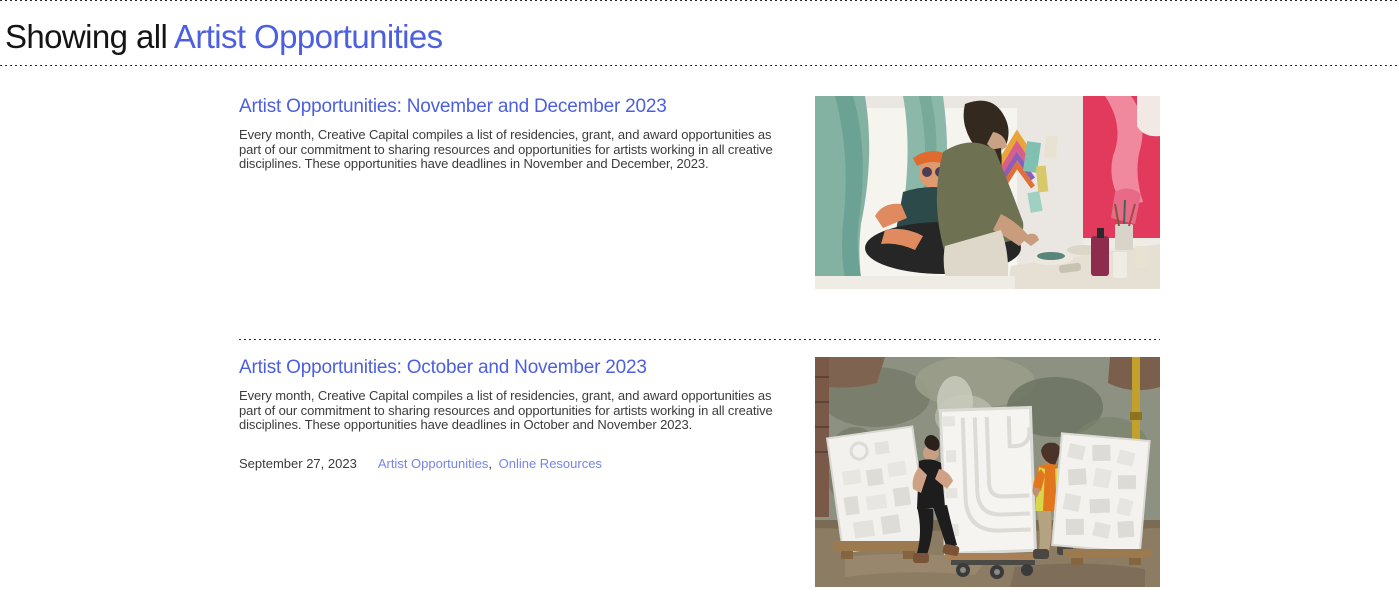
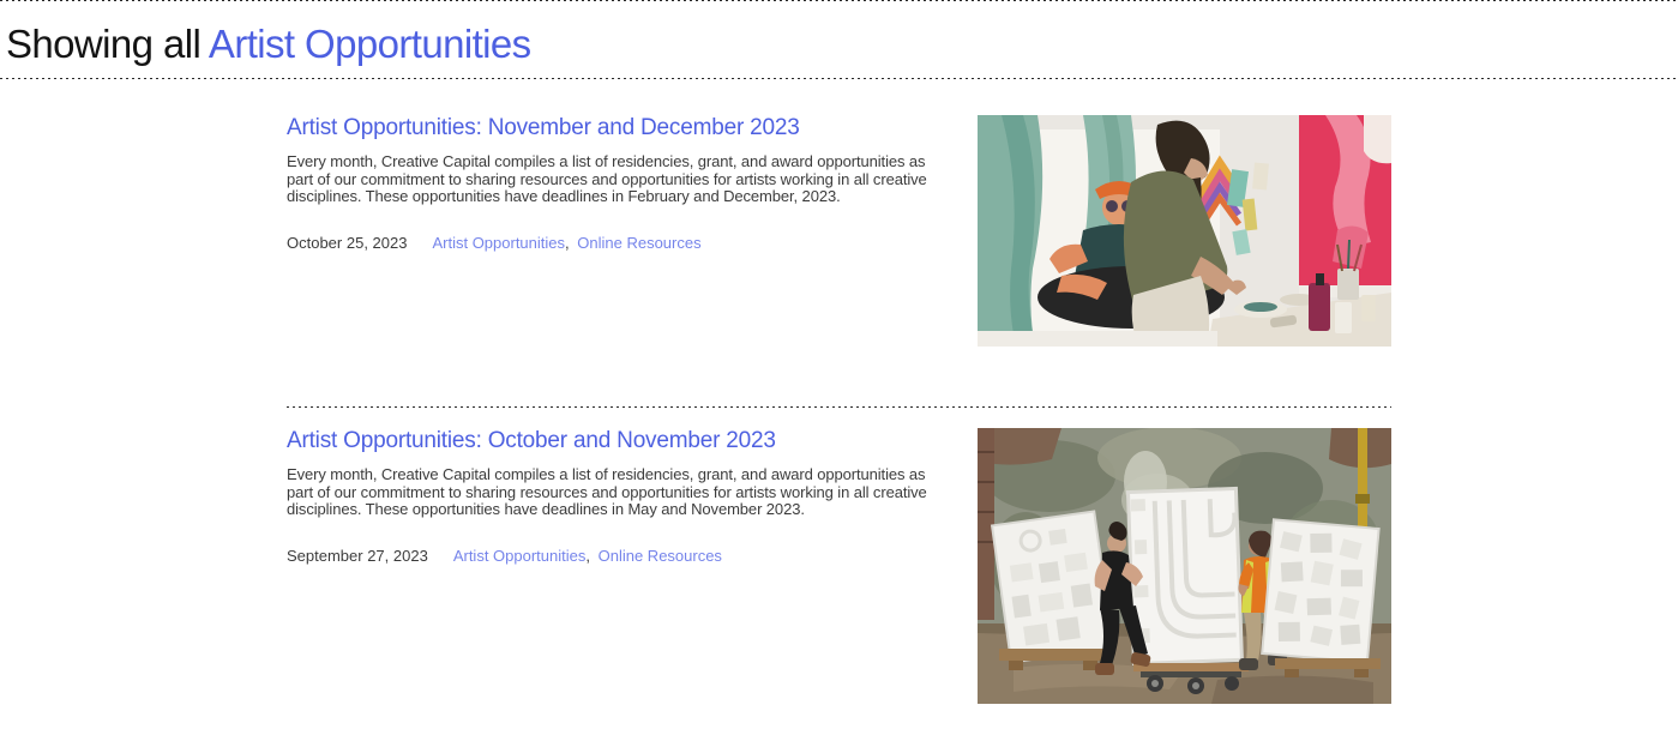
  Showing all Artist Opportunities
  Artist Opportunities: November and December 2023
- Every month, Creative Capital compiles a list of residencies, grant, and award opportunities as part of our commitment to sharing resources and opportunities for artists working in all creative disciplines. These opportunities have deadlines in November and December, 2023.
+ Every month, Creative Capital compiles a list of residencies, grant, and award opportunities as part of our commitment to sharing resources and opportunities for artists working in all creative disciplines. These opportunities have deadlines in February and December, 2023.
+ October 25, 2023 Artist Opportunities, Online Resources
  Artist Opportunities: October and November 2023
- Every month, Creative Capital compiles a list of residencies, grant, and award opportunities as part of our commitment to sharing resources and opportunities for artists working in all creative disciplines. These opportunities have deadlines in October and November 2023.
+ Every month, Creative Capital compiles a list of residencies, grant, and award opportunities as part of our commitment to sharing resources and opportunities for artists working in all creative disciplines. These opportunities have deadlines in May and November 2023.
  September 27, 2023 Artist Opportunities, Online Resources
